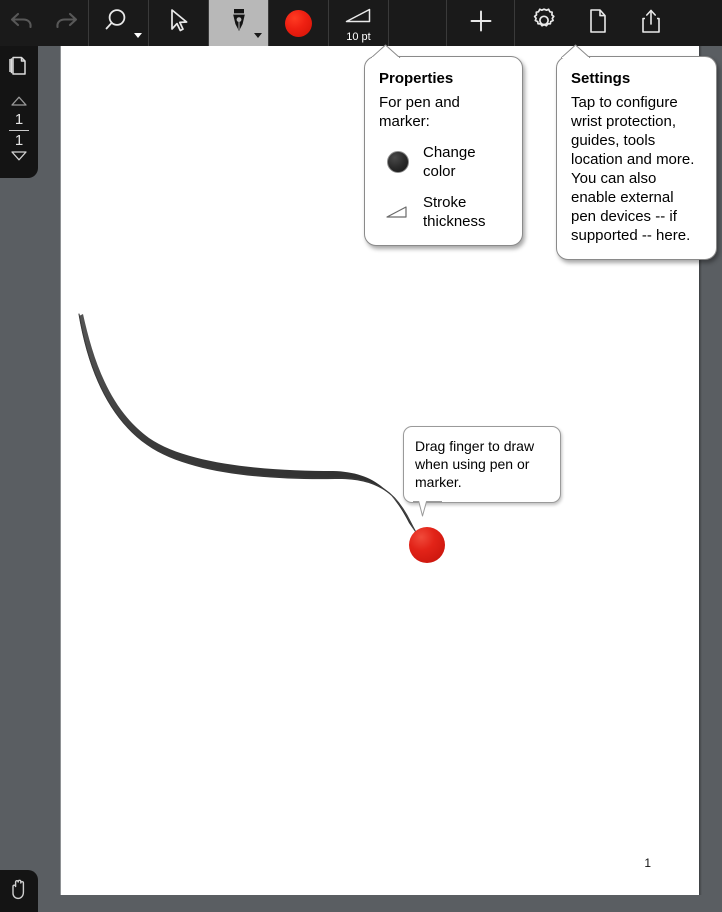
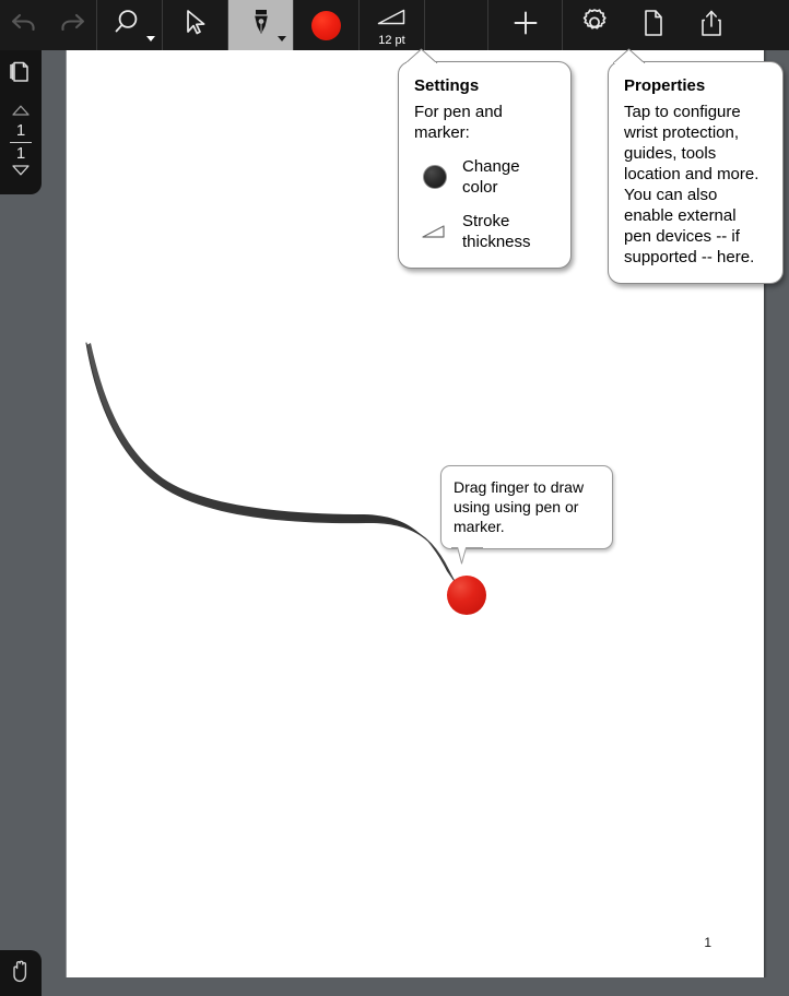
- 10 pt
+ 12 pt
  1
  1
  1
- Drag finger to draw when using pen or marker.
+ Drag finger to draw using using pen or marker.
- Properties
+ Settings
  For pen and marker:
  Change color
  Stroke thickness
- Settings
+ Properties
  Tap to configure wrist protection, guides, tools location and more. You can also enable external pen devices -- if supported -- here.
